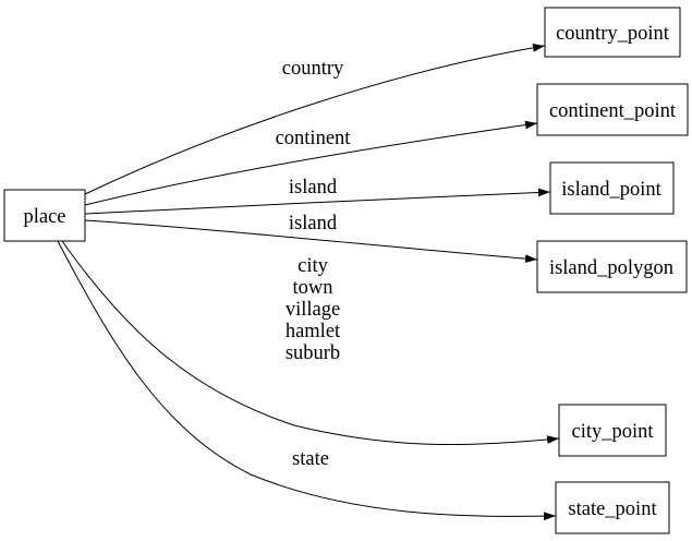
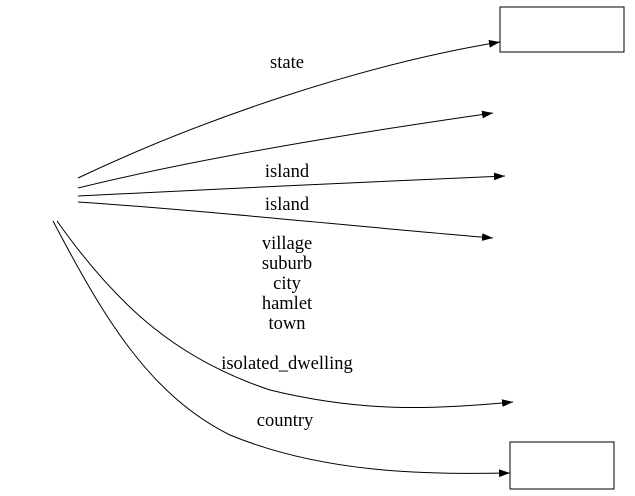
- country
+ state
- continent
  island
  island
- city
+ village
- town
+ suburb
- village
+ city
  hamlet
- suburb
+ town
+ isolated_dwelling
- state
+ country
- place
- country_point
- continent_point
- island_point
- island_polygon
- city_point
- state_point
